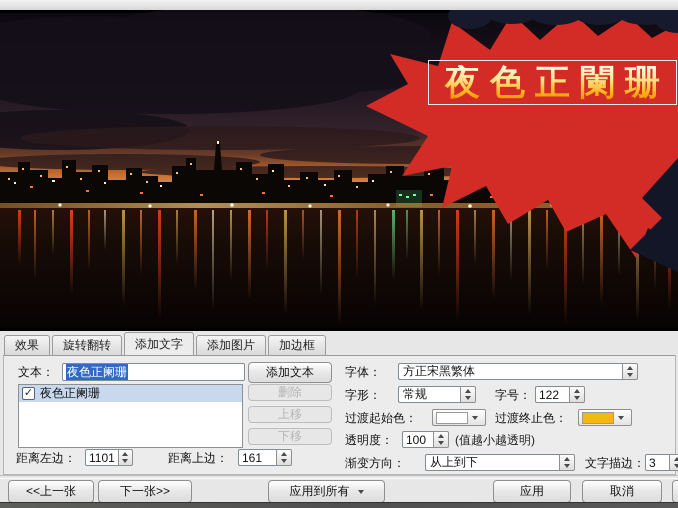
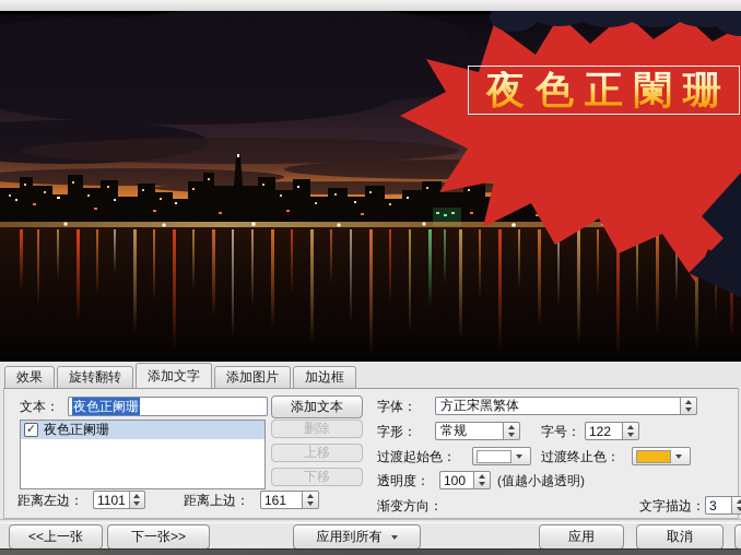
  夜色正闌珊
  效果
  旋转翻转
  添加文字
  添加图片
  加边框
  文本：
  夜色正阑珊
  添加文本
  ✓
  夜色正阑珊
  删除
  上移
  下移
  距离左边：
  1101
  距离上边：
  161
  字体：
  方正宋黑繁体
  字形：
  常规
  字号：
  122
  过渡起始色：
  过渡终止色：
  透明度：
  100
  (值越小越透明)
  渐变方向：
- 从上到下
  文字描边：
  3
  <<上一张
  下一张>>
  应用到所有
  应用
  取消
